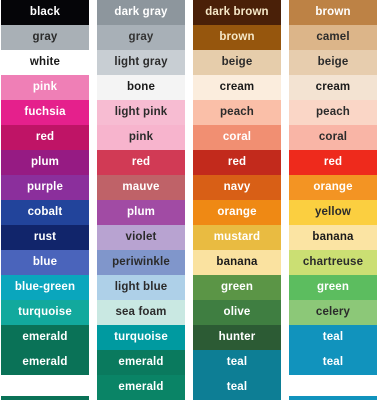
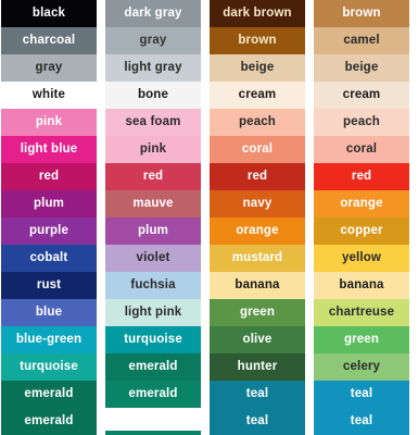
  black
+ charcoal
  gray
  white
  pink
- fuchsia
+ light blue
  red
  plum
  purple
  cobalt
  rust
  blue
  blue-green
  turquoise
  emerald
  emerald
  dark gray
  gray
  light gray
  bone
- light pink
+ sea foam
  pink
  red
  mauve
  plum
  violet
- periwinkle
- light blue
+ fuchsia
- sea foam
+ light pink
  turquoise
  emerald
  emerald
  dark brown
  brown
  beige
  cream
  peach
  coral
  red
  navy
  orange
  mustard
  banana
  green
  olive
  hunter
  teal
  teal
  brown
  camel
  beige
  cream
  peach
  coral
  red
  orange
+ copper
  yellow
  banana
  chartreuse
  green
  celery
  teal
  teal
